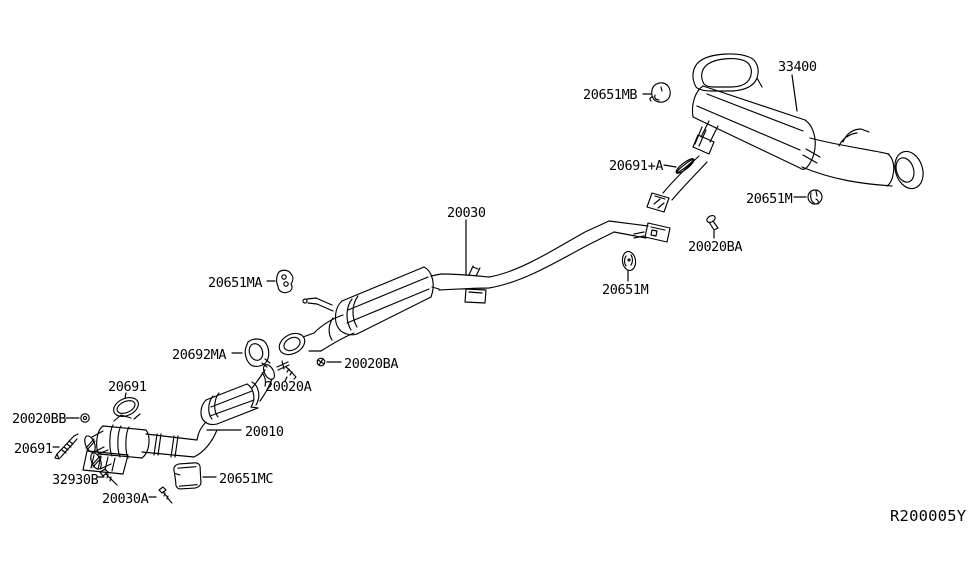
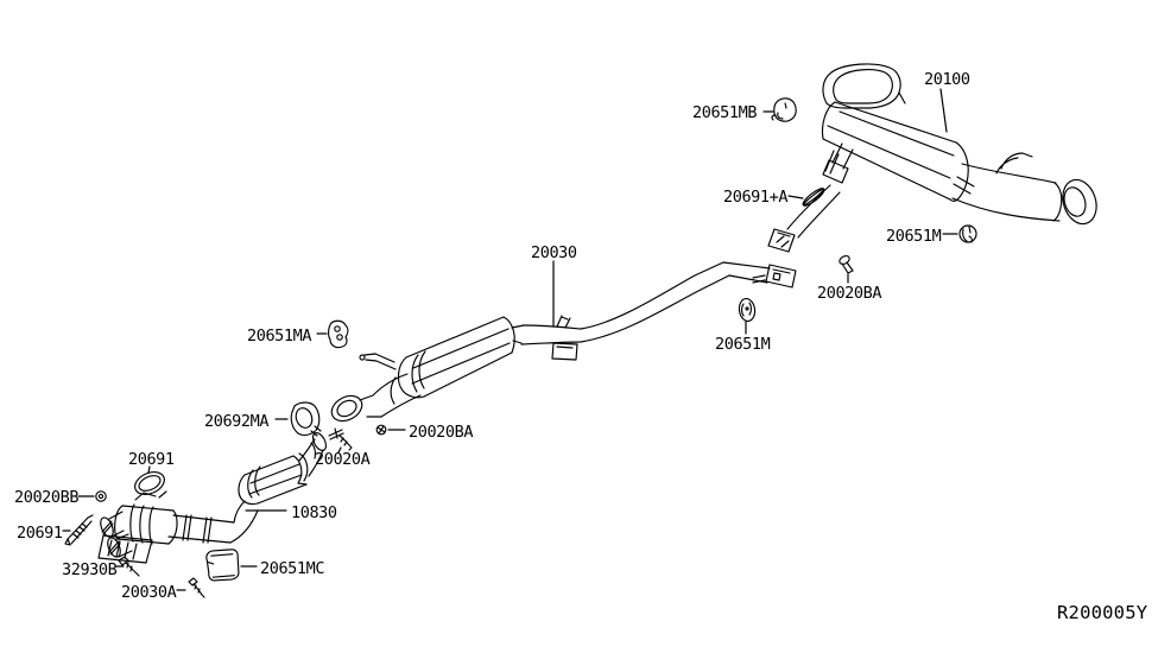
  20651MB
- 33400
+ 20100
  20691+A
  20651M
  20020BA
  20030
  20651M
  20651MA
  20692MA
  20020BA
  20020A
  20691
  20020BB
  20691
- 20010
+ 10830
  32930B
  20030A
  20651MC
  R200005Y
